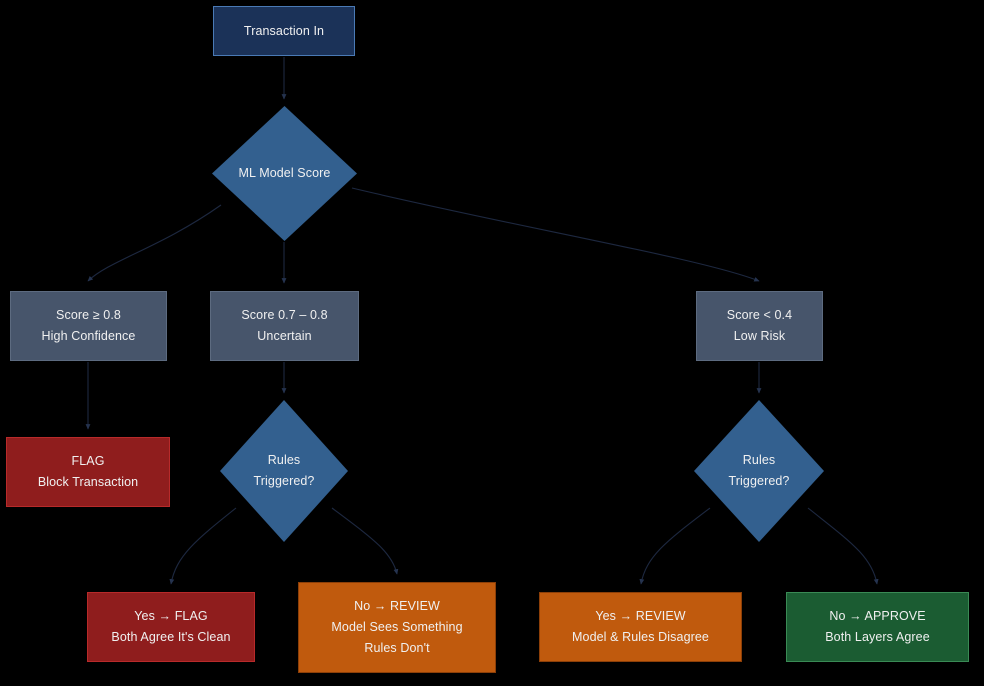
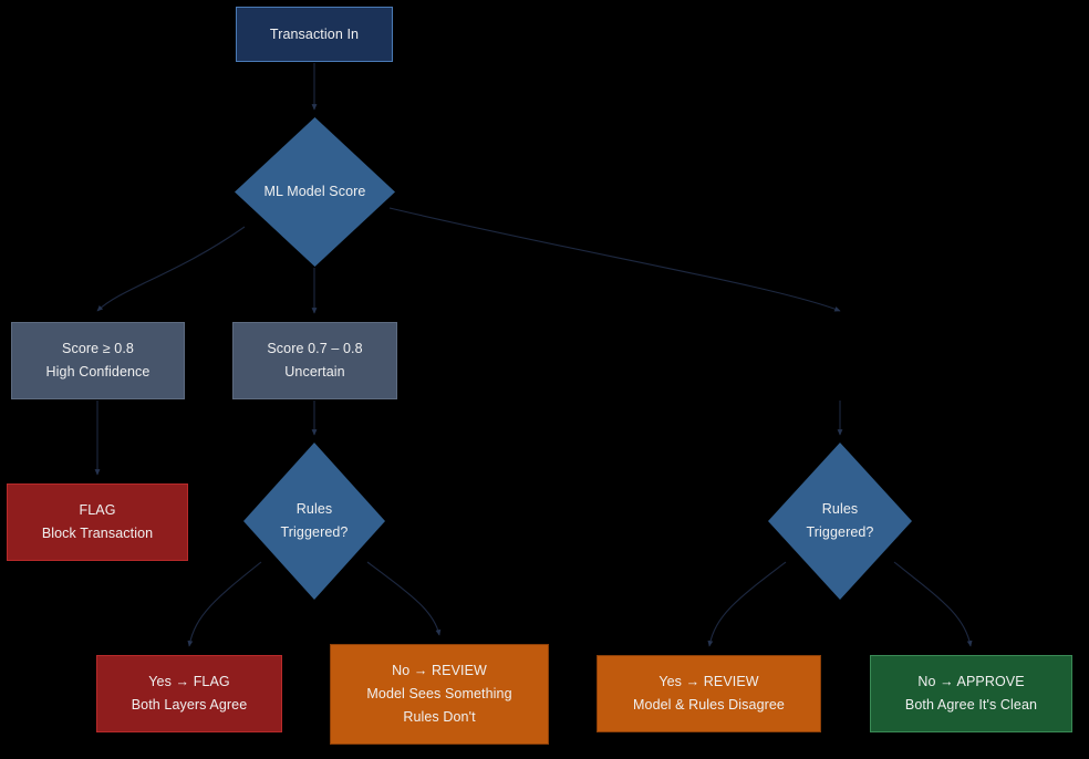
  Transaction In
  ML Model Score
  Score ≥ 0.8
  High Confidence
  Score 0.7 – 0.8
  Uncertain
- Score < 0.4
- Low Risk
  FLAG
  Block Transaction
  Rules
  Triggered?
  Rules
  Triggered?
  Yes → FLAG
- Both Agree It's Clean
+ Both Layers Agree
  No → REVIEW
  Model Sees Something
  Rules Don't
  Yes → REVIEW
  Model & Rules Disagree
  No → APPROVE
- Both Layers Agree
+ Both Agree It's Clean
